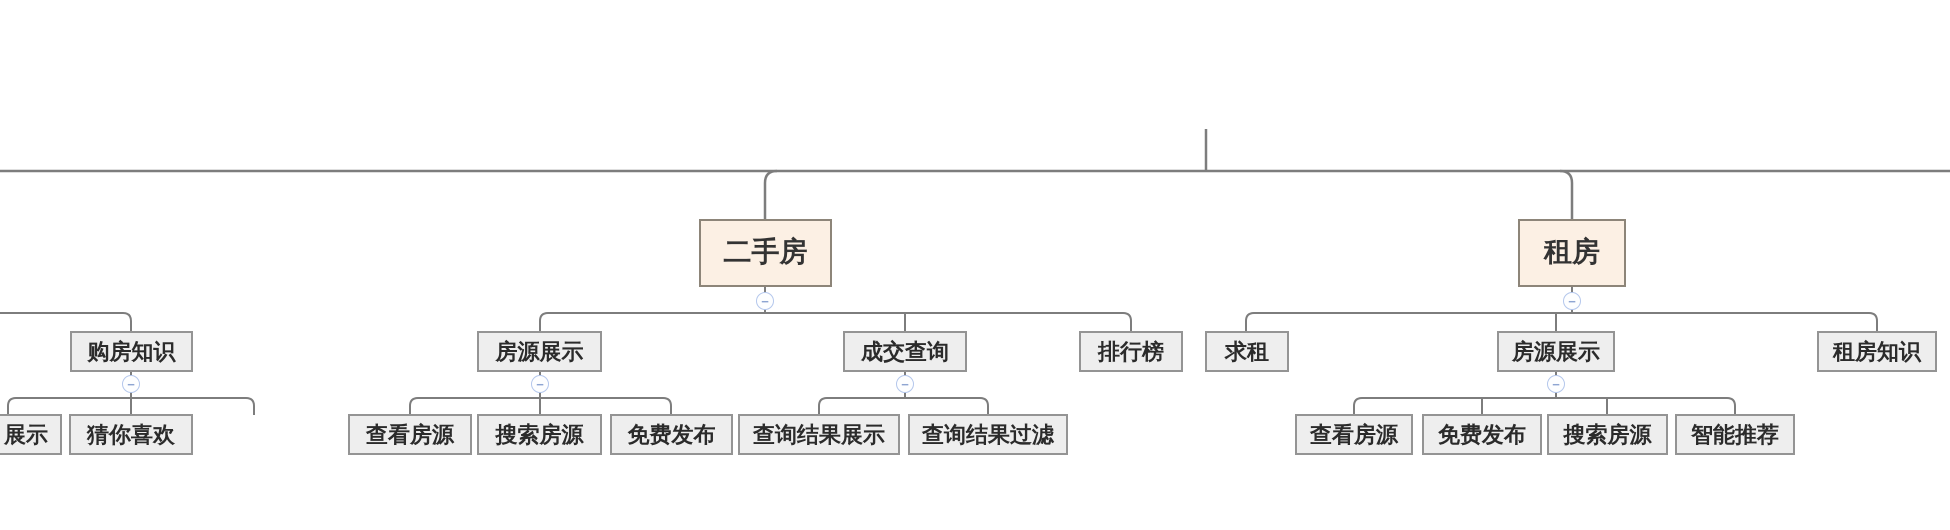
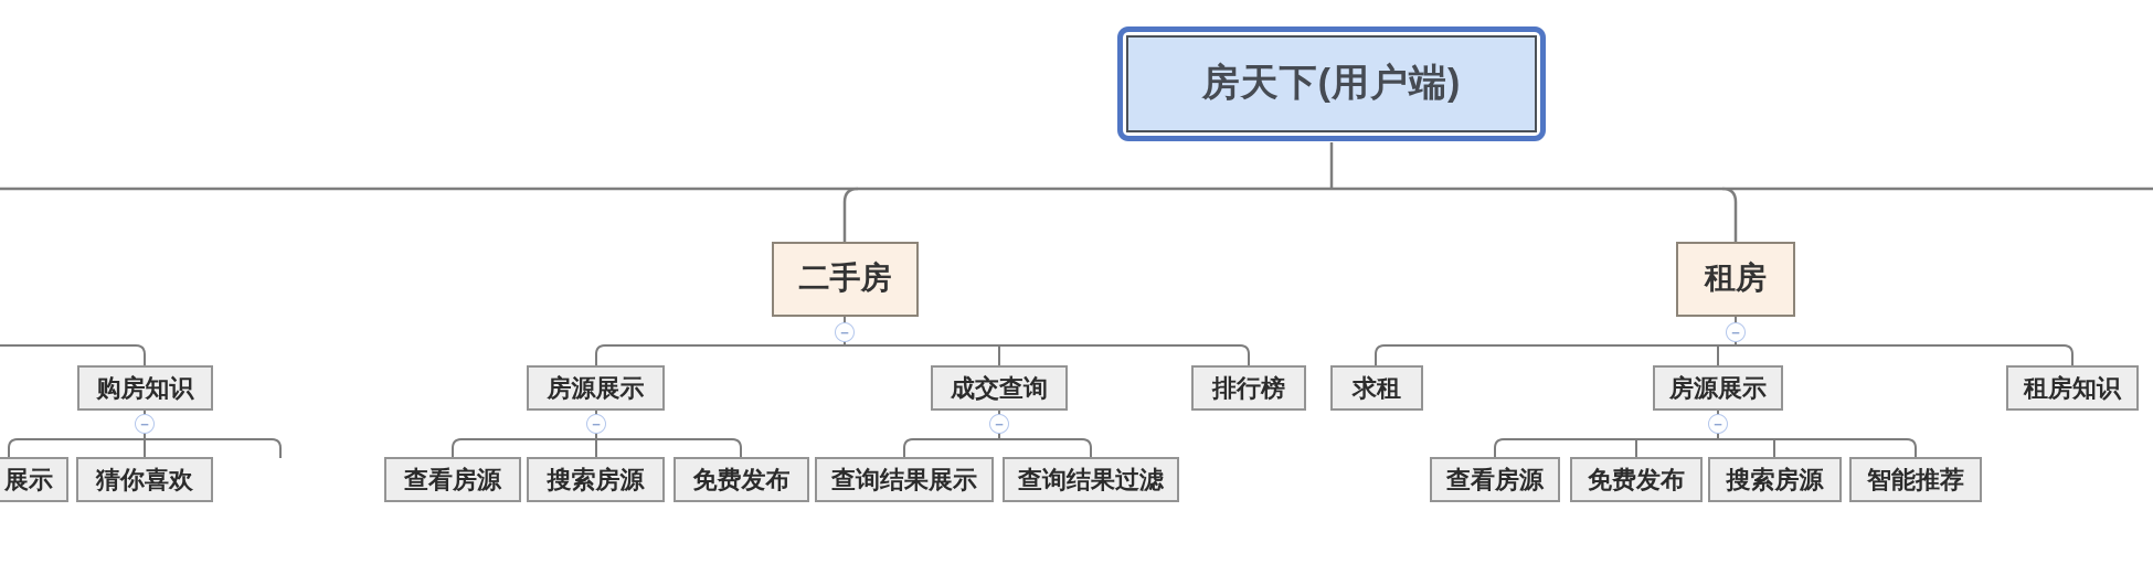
+ 房天下(用户端)
  二手房
  租房
  购房知识
  房源展示
  成交查询
  排行榜
  求租
  房源展示
  租房知识
  展示
  猜你喜欢
  查看房源
  搜索房源
  免费发布
  查询结果展示
  查询结果过滤
  查看房源
  免费发布
  搜索房源
  智能推荐
  −
  −
  −
  −
  −
  −
